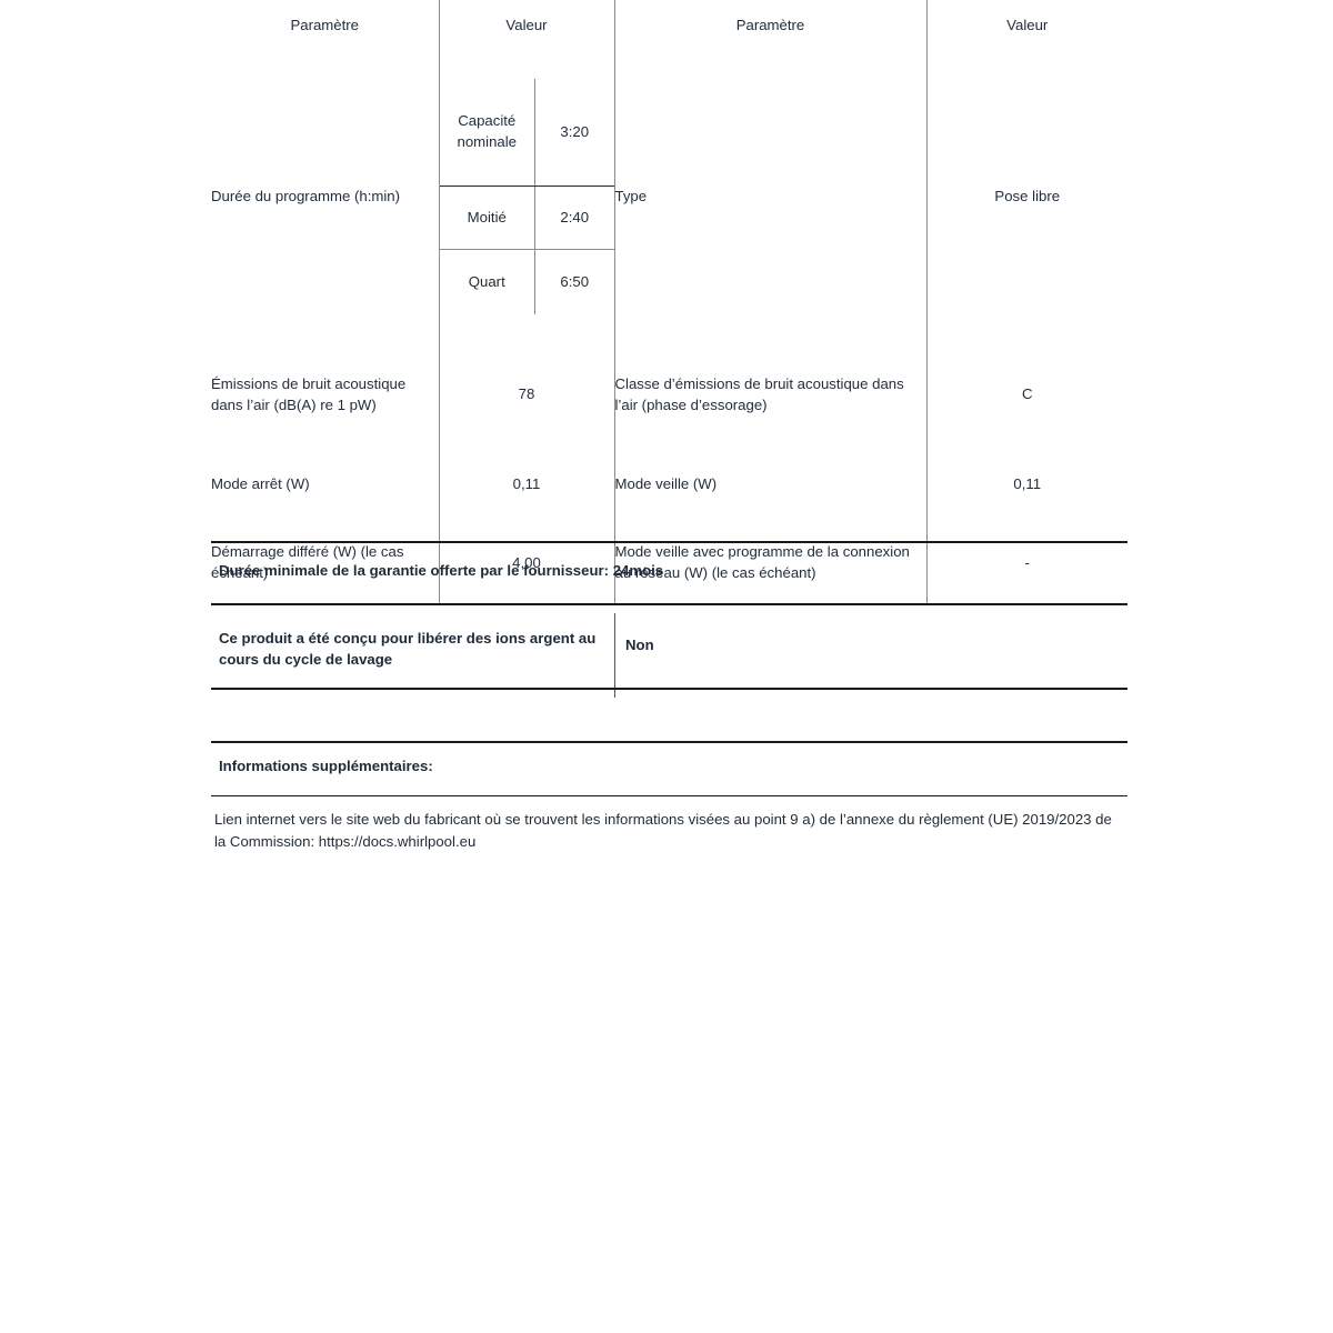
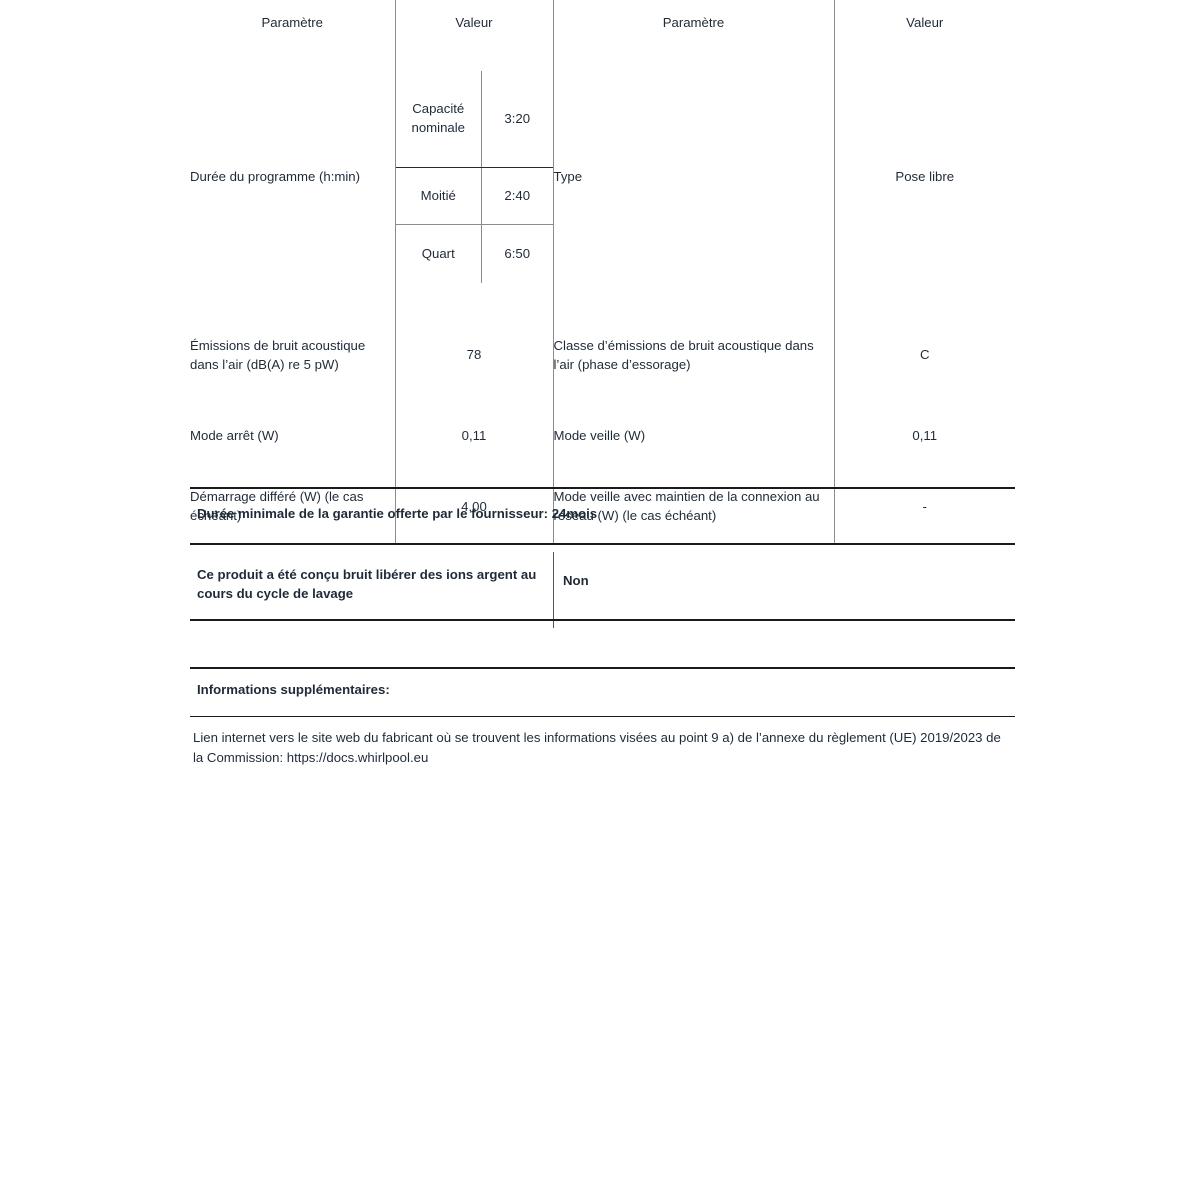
  Paramètre	Valeur	Paramètre	Valeur
  Durée du programme (h:min)
  Capacité nominale	3:20
  Moitié	2:40
  Quart	6:50
  		Type	Pose libre
- Émissions de bruit acoustique dans l’air (dB(A) re 1 pW)	78	Classe d’émissions de bruit acoustique dans l’air (phase d’essorage)	C
+ Émissions de bruit acoustique dans l’air (dB(A) re 5 pW)	78	Classe d’émissions de bruit acoustique dans l’air (phase d’essorage)	C
  Mode arrêt (W)	0,11	Mode veille (W)	0,11
- Démarrage différé (W) (le cas échéant)	4,00	Mode veille avec programme de la connexion au réseau (W) (le cas échéant)	-
+ Démarrage différé (W) (le cas échéant)	4,00	Mode veille avec maintien de la connexion au réseau (W) (le cas échéant)	-
  Durée minimale de la garantie offerte par le fournisseur: 24mois
- Ce produit a été conçu pour libérer des ions argent au cours du cycle de lavage
+ Ce produit a été conçu bruit libérer des ions argent au cours du cycle de lavage
  Non
  Informations supplémentaires:
  Lien internet vers le site web du fabricant où se trouvent les informations visées au point 9 a) de l’annexe du règlement (UE) 2019/2023 de la Commission: https://docs.whirlpool.eu
